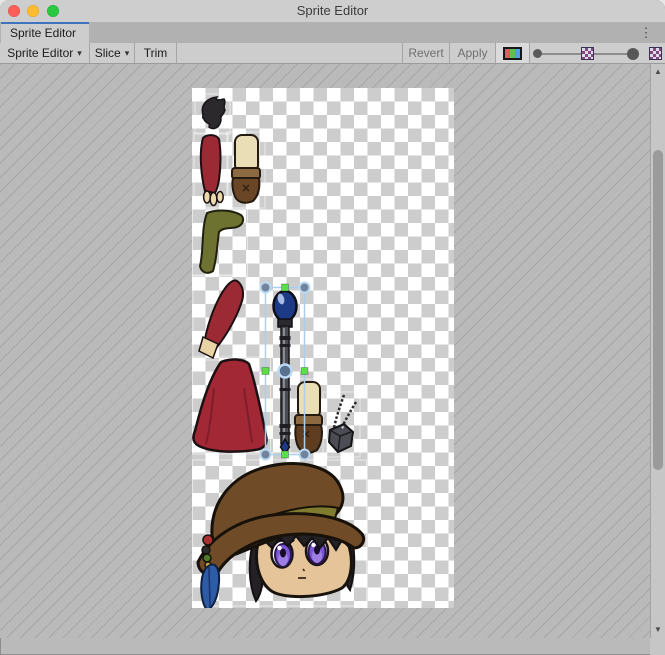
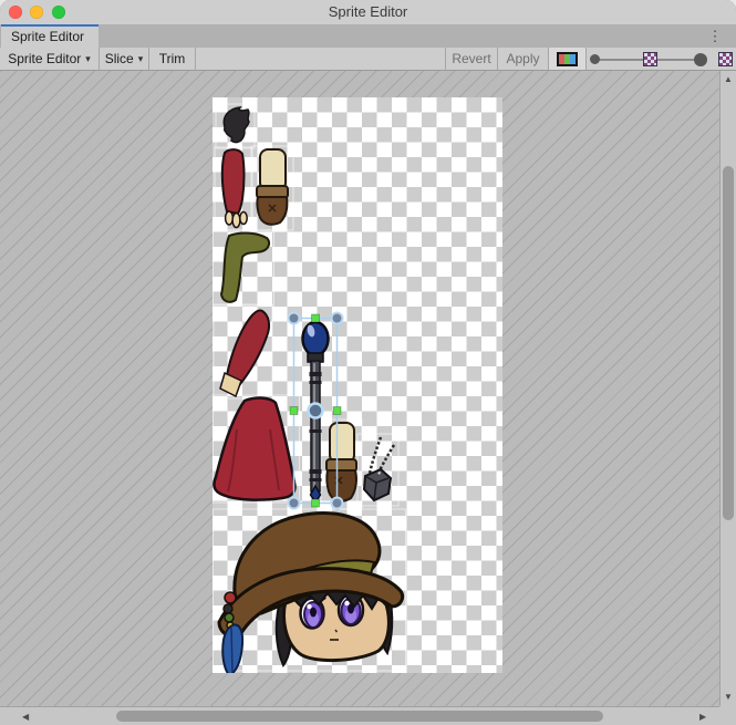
  Sprite Editor
  Sprite Editor
  ⋮
  Sprite Editor
  ▾
  Slice
  ▾
  Trim
  Revert
  Apply
  ▲
  ▼
+ ◀
+ ▶
